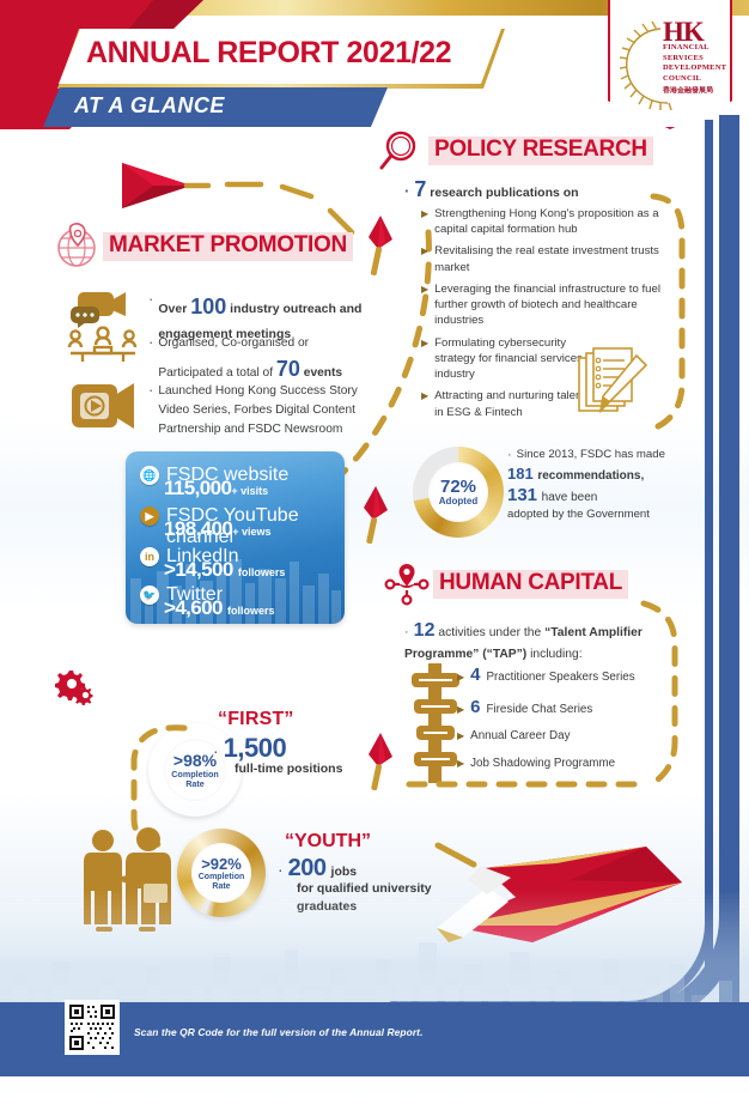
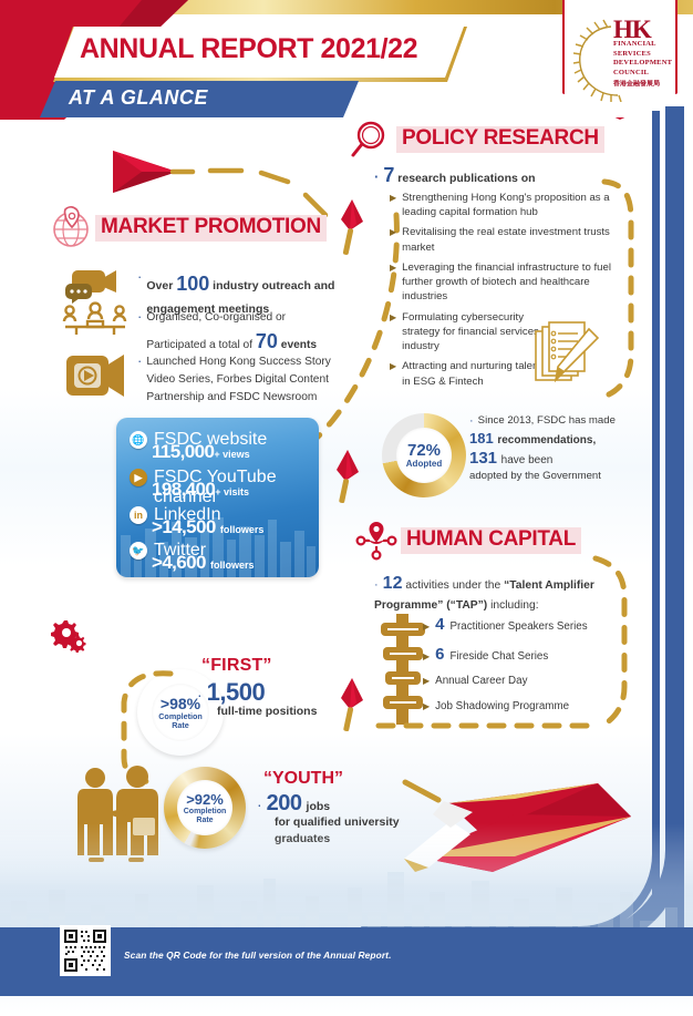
  ANNUAL REPORT 2021/22
  AT A GLANCE
  HK
  POLICY RESEARCH
  · 7 research publications on
  ▶
- Strengthening Hong Kong's proposition as a capital capital formation hub
+ Strengthening Hong Kong's proposition as a leading capital formation hub
  ▶
  Revitalising the real estate investment trusts market
  ▶
  Leveraging the financial infrastructure to fuel further growth of biotech and healthcare industries
  ▶
  Formulating cybersecurity strategy for financial service industry
  ▶
  Attracting and nurturing tale in ESG & Fintech
  MARKET PROMOTION
  ·
  Over 100 industry outreach and engagement meetings
  ·
  Organised, Co-organised or Participated a total of 70 events
  ·
  Launched Hong Kong Success Story Video Series, Forbes Digital Content Partnership and FSDC Newsroom
  🌐
  FSDC website
- 115,000+ visits
+ 115,000+ views
  ▶
  FSDC YouTube channel
- 198,400+ views
+ 198,400+ visits
  in
  LinkedIn
  >14,500 followers
  🐦
  Twitter
  >4,600 followers
  72%
  Adopted
  ·
  Since 2013, FSDC has made
  181 recommendations,
  131 have been
  adopted by the Government
  HUMAN CAPITAL
  · 12 activities under the “Talent Amplifier Programme” (“TAP”) including:
  ▶
  4
  Practitioner Speakers Series
  ▶
  6
  Fireside Chat Series
  ▶
  Annual Career Day
  ▶
  Job Shadowing Programme
  >98%
  Completion Rate
  “FIRST”
  ·
  1,500
  full-time positions
  >92%
  “YOUTH”
  ·
  200
  jobs
  for qualified university graduates
  Scan the QR Code for the full version of the Annual Report.
